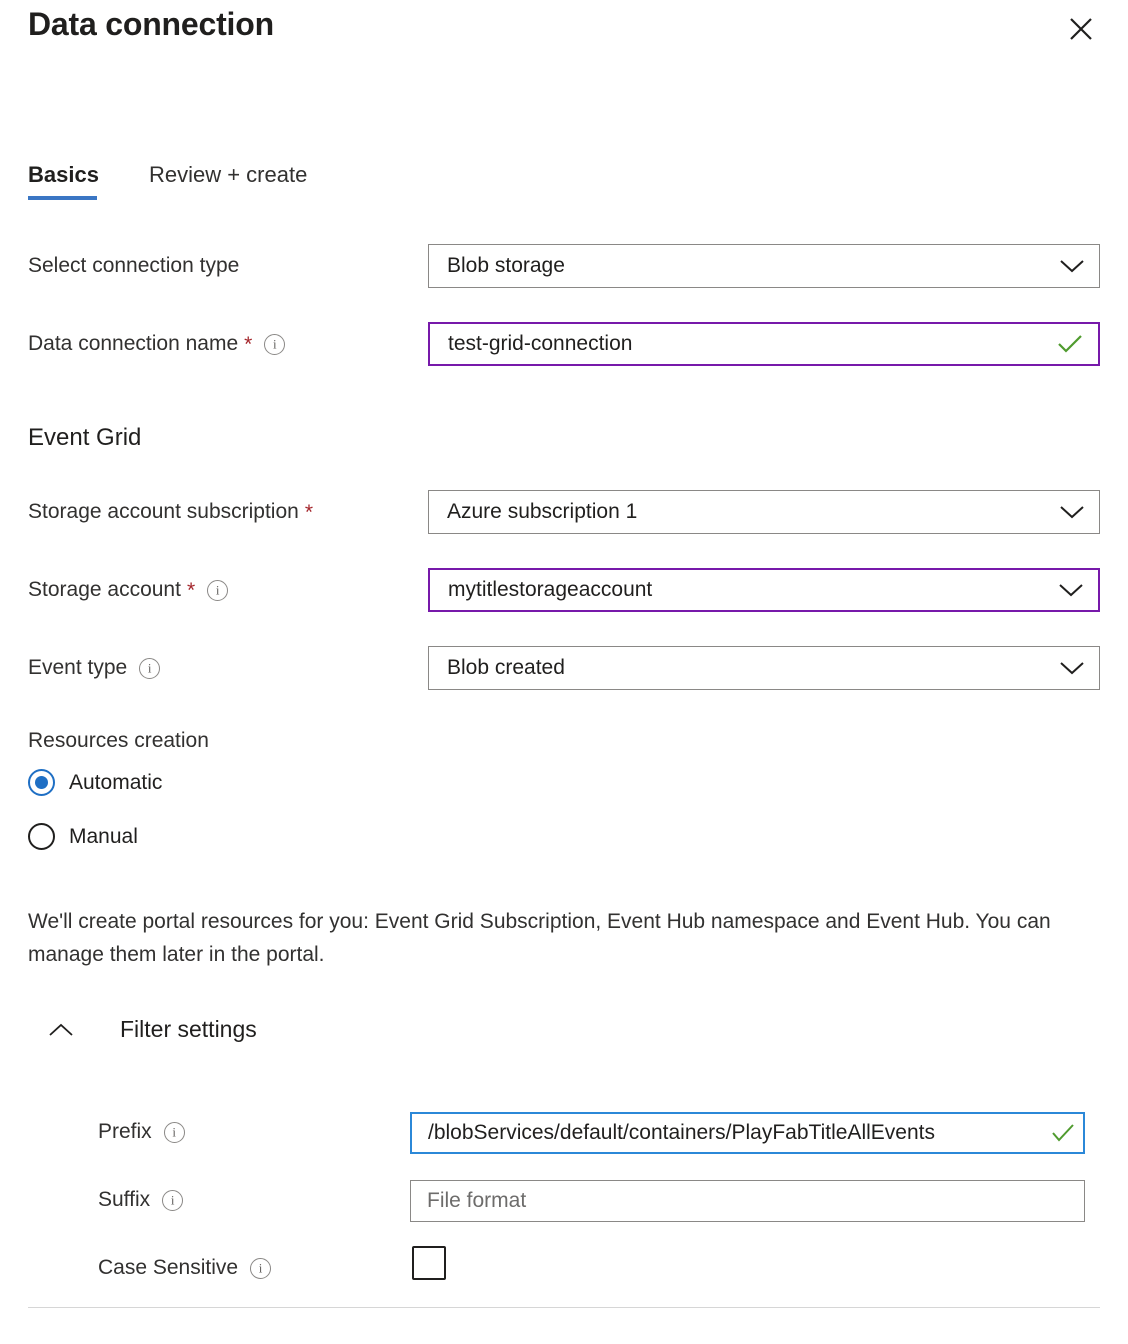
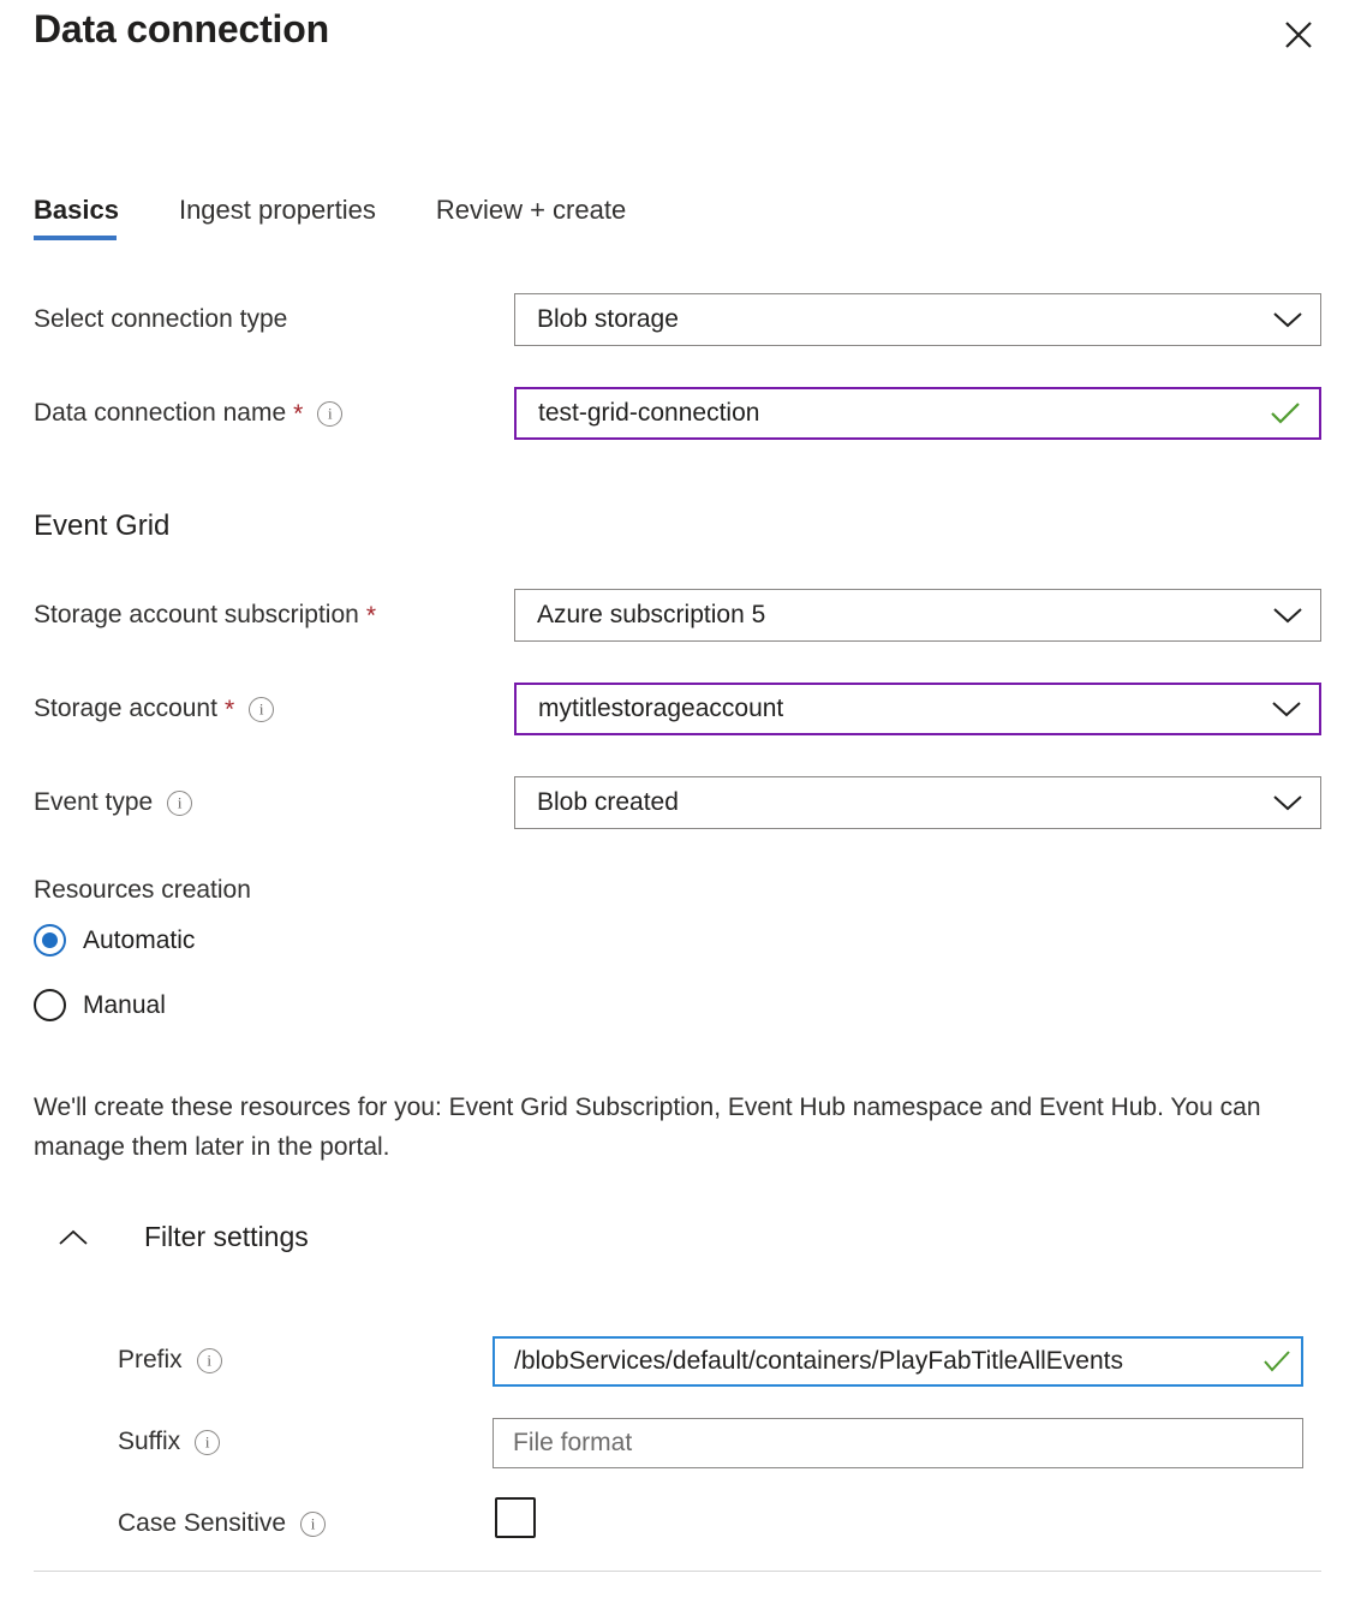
  Data connection
  Basics
+ Ingest properties
  Review + create
  Select connection type
  Blob storage
  Data connection name
  *
  i
  test-grid-connection
  Event Grid
  Storage account subscription
  *
- Azure subscription 1
+ Azure subscription 5
  Storage account
  *
  i
  mytitlestorageaccount
  Event type
  i
  Blob created
  Resources creation
  Automatic
  Manual
- We'll create portal resources for you: Event Grid Subscription, Event Hub namespace and Event Hub. You can manage them later in the portal.
+ We'll create these resources for you: Event Grid Subscription, Event Hub namespace and Event Hub. You can manage them later in the portal.
  Filter settings
  Prefix
  i
  /blobServices/default/containers/PlayFabTitleAllEvents
  Suffix
  i
  File format
  Case Sensitive
  i
